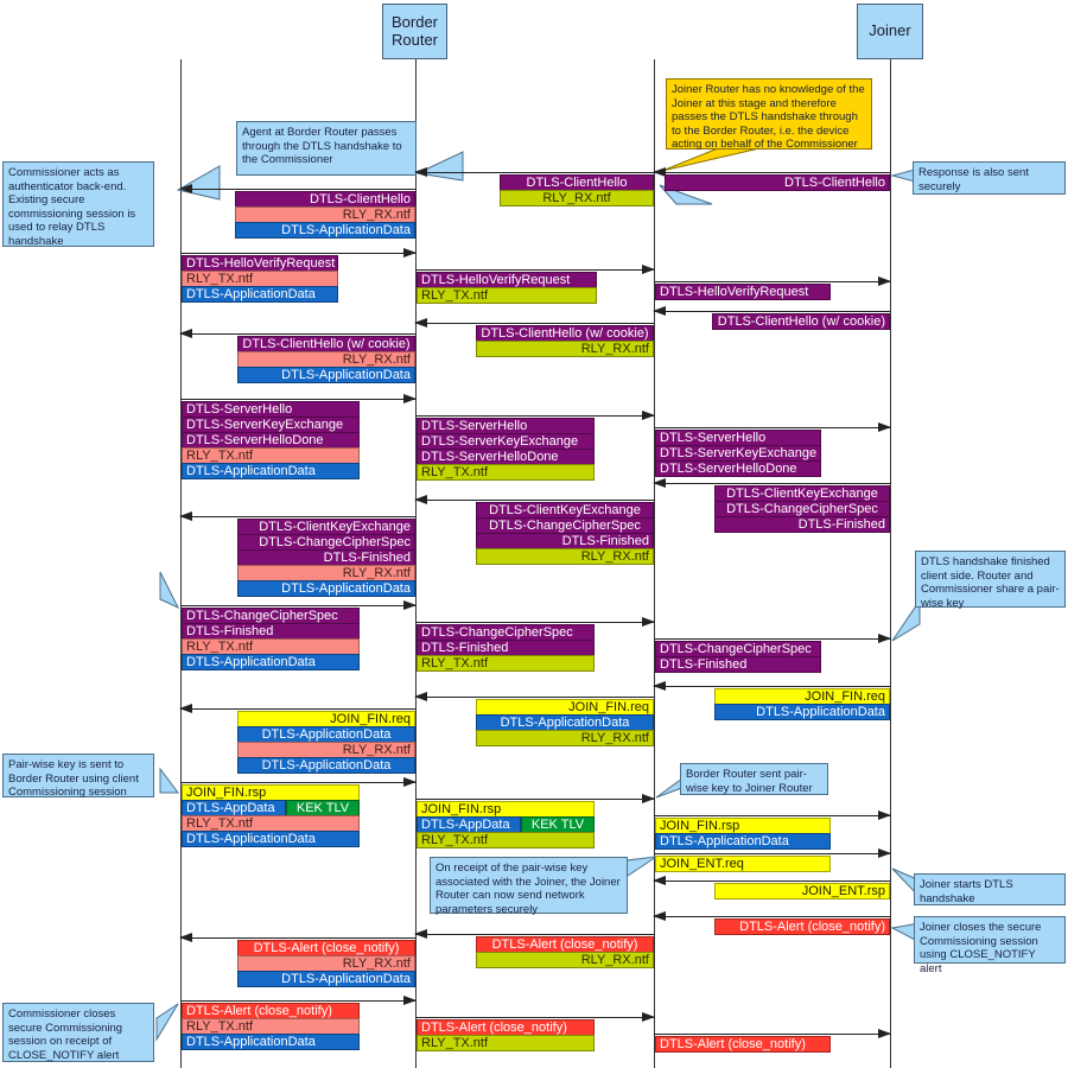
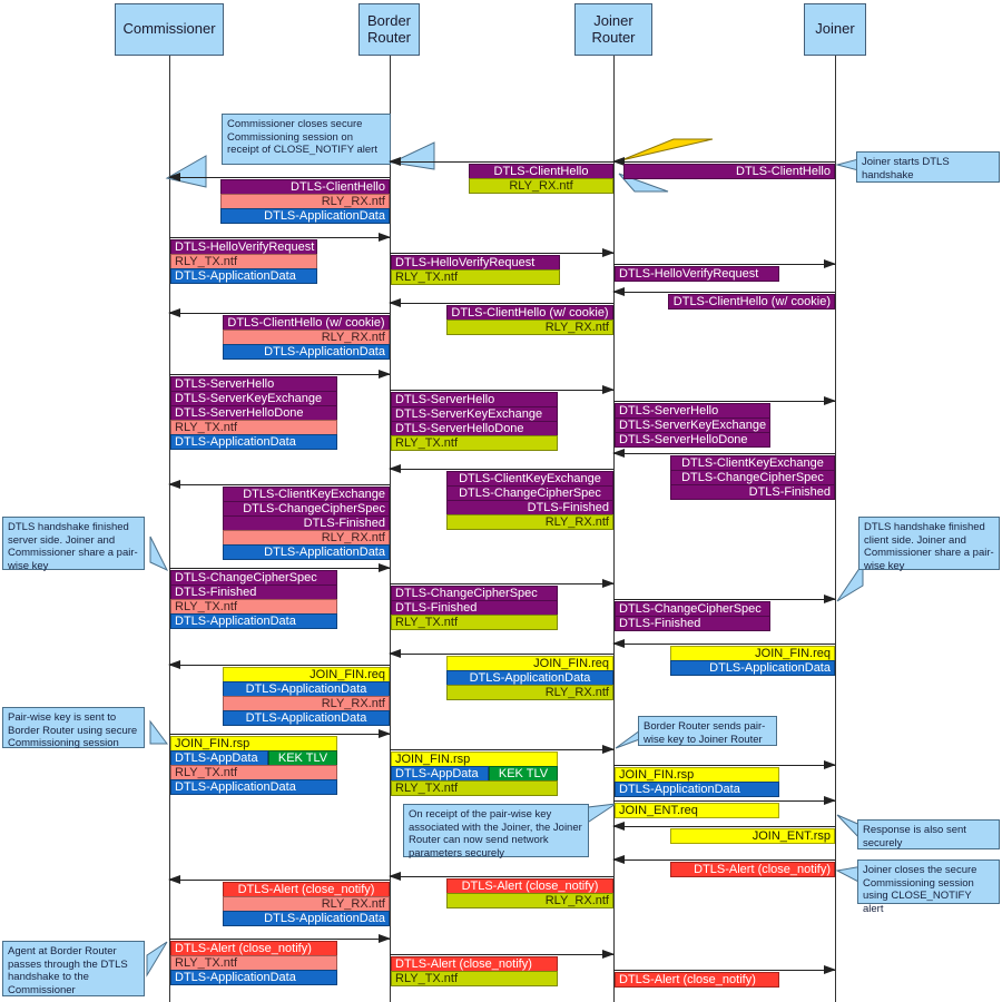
+ Commissioner
  Border Router
+ Joiner Router
  Joiner
- Commissioner acts as authenticator back-end. Existing secure commissioning session is used to relay DTLS handshake
- Agent at Border Router passes through the DTLS handshake to the Commissioner
+ Commissioner closes secure Commissioning session on receipt of CLOSE_NOTIFY alert
- Joiner Router has no knowledge of the Joiner at this stage and therefore passes the DTLS handshake through to the Border Router, i.e. the device acting on behalf of the Commissioner
- Response is also sent securely
+ Joiner starts DTLS handshake
+ DTLS handshake finished server side. Joiner and Commissioner share a pair-wise key
- DTLS handshake finished client side. Router and Commissioner share a pair-wise key
+ DTLS handshake finished client side. Joiner and Commissioner share a pair-wise key
- Pair-wise key is sent to Border Router using client Commissioning session
+ Pair-wise key is sent to Border Router using secure Commissioning session
- Border Router sent pair-wise key to Joiner Router
+ Border Router sends pair-wise key to Joiner Router
  On receipt of the pair-wise key associated with the Joiner, the Joiner Router can now send network parameters securely
- Joiner starts DTLS handshake
+ Response is also sent securely
  Joiner closes the secure Commissioning session using CLOSE_NOTIFY alert
- Commissioner closes secure Commissioning session on receipt of CLOSE_NOTIFY alert
+ Agent at Border Router passes through the DTLS handshake to the Commissioner
  DTLS-ClientHello
  DTLS-ClientHello
  RLY_RX.ntf
  DTLS-ClientHello
  RLY_RX.ntf
  DTLS-ApplicationData
  DTLS-HelloVerifyRequest
  RLY_TX.ntf
  DTLS-ApplicationData
  DTLS-HelloVerifyRequest
  RLY_TX.ntf
  DTLS-HelloVerifyRequest
  DTLS-ClientHello (w/ cookie)
  DTLS-ClientHello (w/ cookie)
  RLY_RX.ntf
  DTLS-ClientHello (w/ cookie)
  RLY_RX.ntf
  DTLS-ApplicationData
  DTLS-ServerHello
  DTLS-ServerKeyExchange
  DTLS-ServerHelloDone
  RLY_TX.ntf
  DTLS-ApplicationData
  DTLS-ServerHello
  DTLS-ServerKeyExchange
  DTLS-ServerHelloDone
  RLY_TX.ntf
  DTLS-ServerHello
  DTLS-ServerKeyExchange
  DTLS-ServerHelloDone
  DTLS-ClientKeyExchange
  DTLS-ChangeCipherSpec
  DTLS-Finished
  DTLS-ClientKeyExchange
  DTLS-ChangeCipherSpec
  DTLS-Finished
  RLY_RX.ntf
  DTLS-ClientKeyExchange
  DTLS-ChangeCipherSpec
  DTLS-Finished
  RLY_RX.ntf
  DTLS-ApplicationData
  DTLS-ChangeCipherSpec
  DTLS-Finished
  RLY_TX.ntf
  DTLS-ApplicationData
  DTLS-ChangeCipherSpec
  DTLS-Finished
  RLY_TX.ntf
  DTLS-ChangeCipherSpec
  DTLS-Finished
  JOIN_FIN.req
  DTLS-ApplicationData
  JOIN_FIN.req
  DTLS-ApplicationData
  RLY_RX.ntf
  JOIN_FIN.req
  DTLS-ApplicationData
  RLY_RX.ntf
  DTLS-ApplicationData
  JOIN_FIN.rsp
  DTLS-AppData
  KEK TLV
  RLY_TX.ntf
  DTLS-ApplicationData
  JOIN_FIN.rsp
  DTLS-AppData
  KEK TLV
  RLY_TX.ntf
  JOIN_FIN.rsp
  DTLS-ApplicationData
  JOIN_ENT.req
  JOIN_ENT.rsp
  DTLS-Alert (close_notify)
  DTLS-Alert (close_notify)
  RLY_RX.ntf
  DTLS-Alert (close_notify)
  RLY_RX.ntf
  DTLS-ApplicationData
  DTLS-Alert (close_notify)
  RLY_TX.ntf
  DTLS-ApplicationData
  DTLS-Alert (close_notify)
  RLY_TX.ntf
  DTLS-Alert (close_notify)
